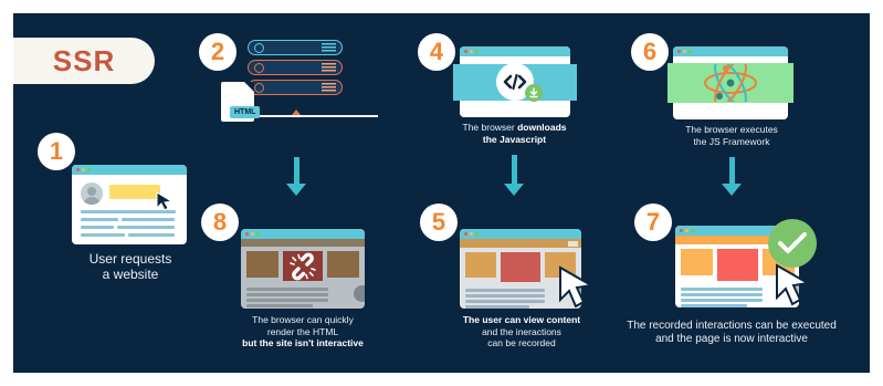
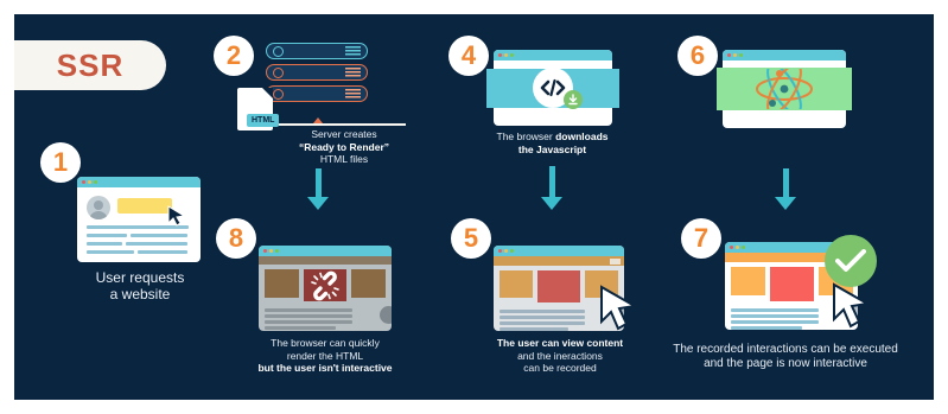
  SSR
  1
  User requests
  a website
  2
+ Server creates
+ “Ready to Render”
+ HTML files
  8
  The browser can quickly
  render the HTML
- but the site isn't interactive
+ but the user isn't interactive
  4
  The browser downloads
  the Javascript
  5
  The user can view content
  and the ineractions
  can be recorded
  6
- The browser executes
- the JS Framework
  7
  The recorded interactions can be executed
  and the page is now interactive
